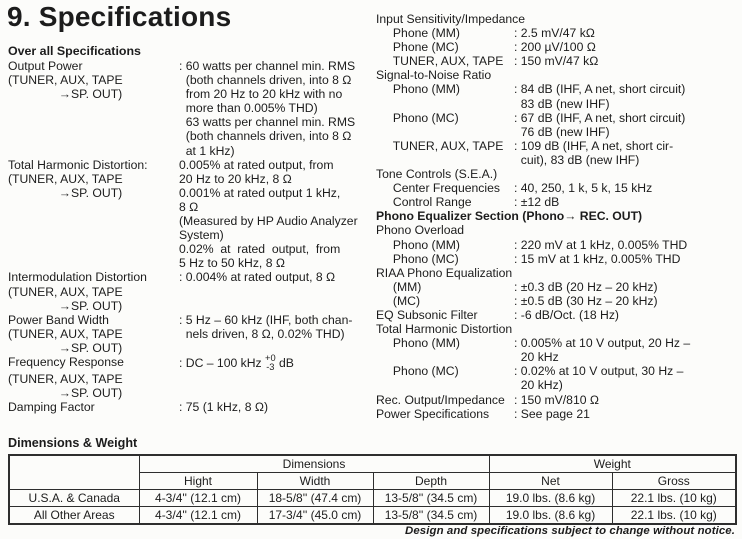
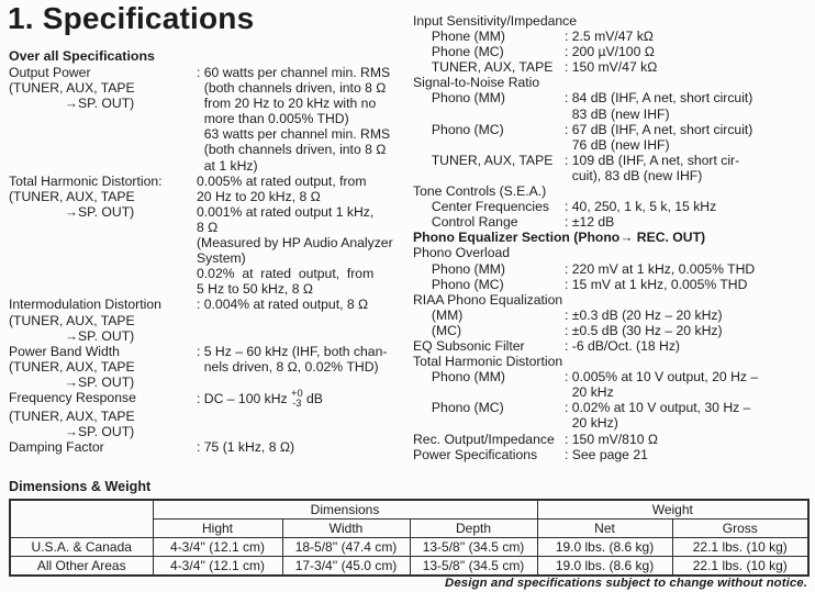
- 9. Specifications
+ 1. Specifications
  Over all Specifications
  Output Power
  : 60 watts per channel min. RMS
  (TUNER, AUX, TAPE
  (both channels driven, into 8 Ω
  →SP. OUT)
  from 20 Hz to 20 kHz with no
  more than 0.005% THD)
  63 watts per channel min. RMS
  (both channels driven, into 8 Ω
  at 1 kHz)
  Total Harmonic Distortion:
  0.005% at rated output, from
  (TUNER, AUX, TAPE
  20 Hz to 20 kHz, 8 Ω
  →SP. OUT)
  0.001% at rated output 1 kHz,
  8 Ω
  (Measured by HP Audio Analyzer
  System)
  0.02% at rated output, from
  5 Hz to 50 kHz, 8 Ω
  Intermodulation Distortion
  : 0.004% at rated output, 8 Ω
  (TUNER, AUX, TAPE
  →SP. OUT)
  Power Band Width
  : 5 Hz – 60 kHz (IHF, both chan-
  (TUNER, AUX, TAPE
  nels driven, 8 Ω, 0.02% THD)
  →SP. OUT)
  Frequency Response
  : DC – 100 kHz
  +0
  -3
  dB
  (TUNER, AUX, TAPE
  →SP. OUT)
  Damping Factor
  : 75 (1 kHz, 8 Ω)
  Input Sensitivity/Impedance
  Phone (MM)
  : 2.5 mV/47 kΩ
  Phone (MC)
  : 200 µV/100 Ω
  TUNER, AUX, TAPE
  : 150 mV/47 kΩ
  Signal-to-Noise Ratio
  Phono (MM)
  : 84 dB (IHF, A net, short circuit)
  83 dB (new IHF)
  Phono (MC)
  : 67 dB (IHF, A net, short circuit)
  76 dB (new IHF)
  TUNER, AUX, TAPE
  : 109 dB (IHF, A net, short cir-
  cuit), 83 dB (new IHF)
  Tone Controls (S.E.A.)
  Center Frequencies
  : 40, 250, 1 k, 5 k, 15 kHz
  Control Range
  : ±12 dB
  Phono Equalizer Section (Phono→ REC. OUT)
  Phono Overload
  Phono (MM)
  : 220 mV at 1 kHz, 0.005% THD
  Phono (MC)
  : 15 mV at 1 kHz, 0.005% THD
  RIAA Phono Equalization
  (MM)
  : ±0.3 dB (20 Hz – 20 kHz)
  (MC)
  : ±0.5 dB (30 Hz – 20 kHz)
  EQ Subsonic Filter
  : -6 dB/Oct. (18 Hz)
  Total Harmonic Distortion
  Phono (MM)
  : 0.005% at 10 V output, 20 Hz –
  20 kHz
  Phono (MC)
  : 0.02% at 10 V output, 30 Hz –
  20 kHz)
  Rec. Output/Impedance
  : 150 mV/810 Ω
  Power Specifications
  : See page 21
  Dimensions & Weight
  	Dimensions	Weight
  Hight	Width	Depth	Net	Gross
  U.S.A. & Canada	4-3/4'' (12.1 cm)	18-5/8'' (47.4 cm)	13-5/8'' (34.5 cm)	19.0 lbs. (8.6 kg)	22.1 lbs. (10 kg)
  All Other Areas	4-3/4'' (12.1 cm)	17-3/4'' (45.0 cm)	13-5/8'' (34.5 cm)	19.0 lbs. (8.6 kg)	22.1 lbs. (10 kg)
  Design and specifications subject to change without notice.
